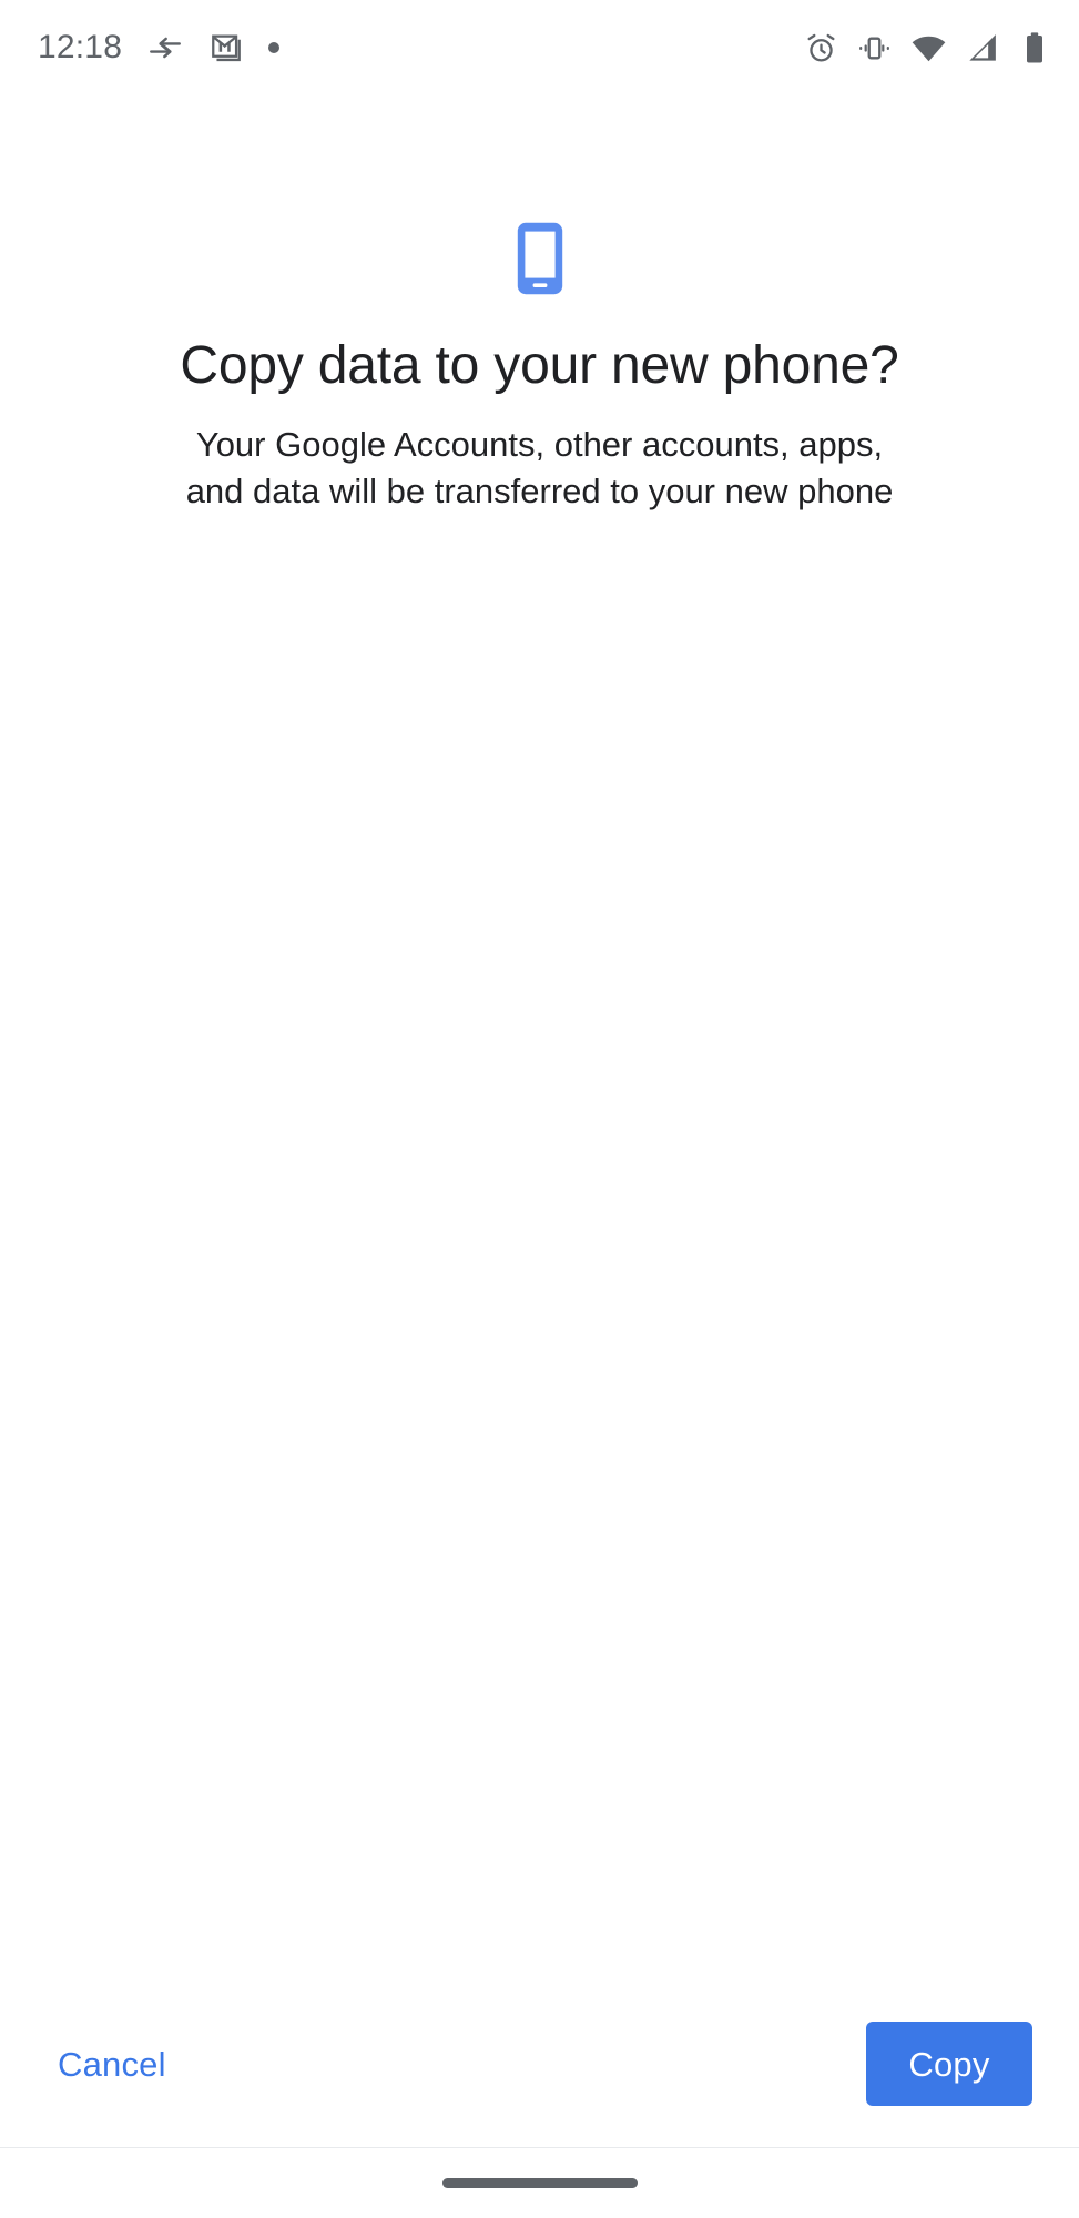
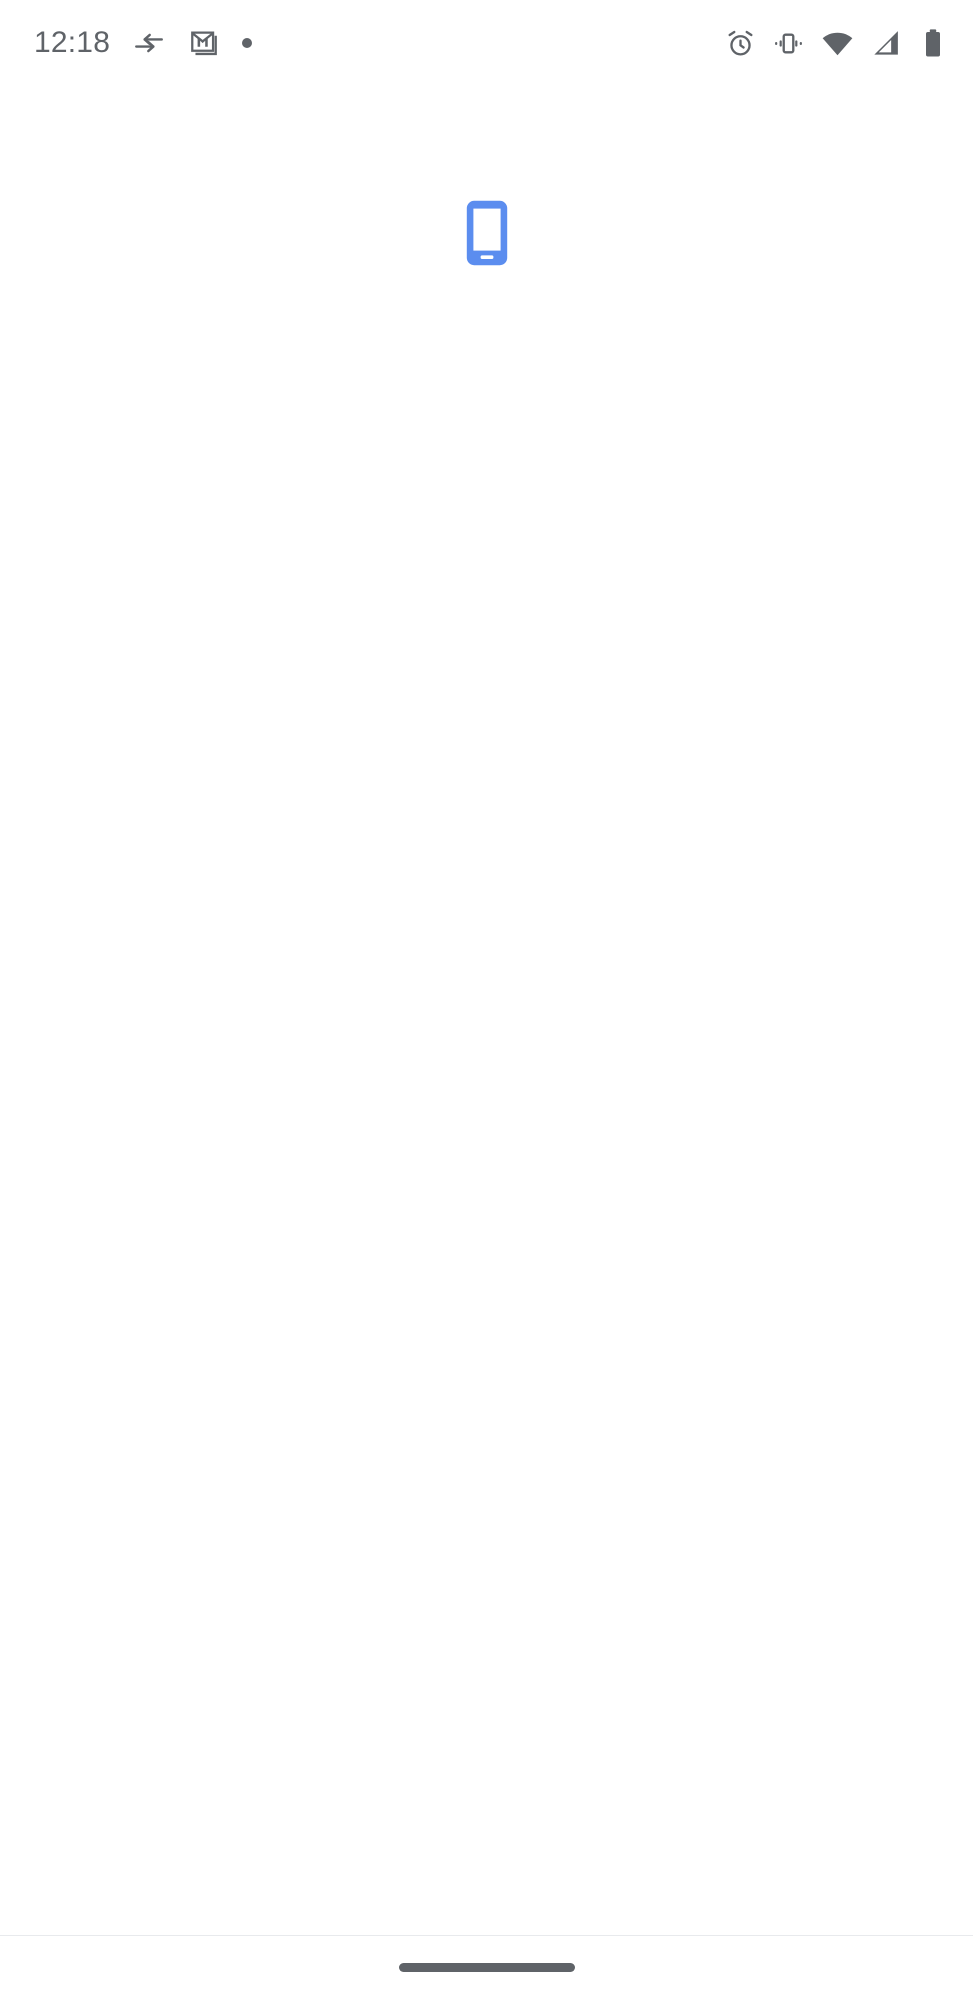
  12:18
- Copy data to your new phone?
- Your Google Accounts, other accounts, apps, and data will be transferred to your new phone
- Cancel
- Copy
